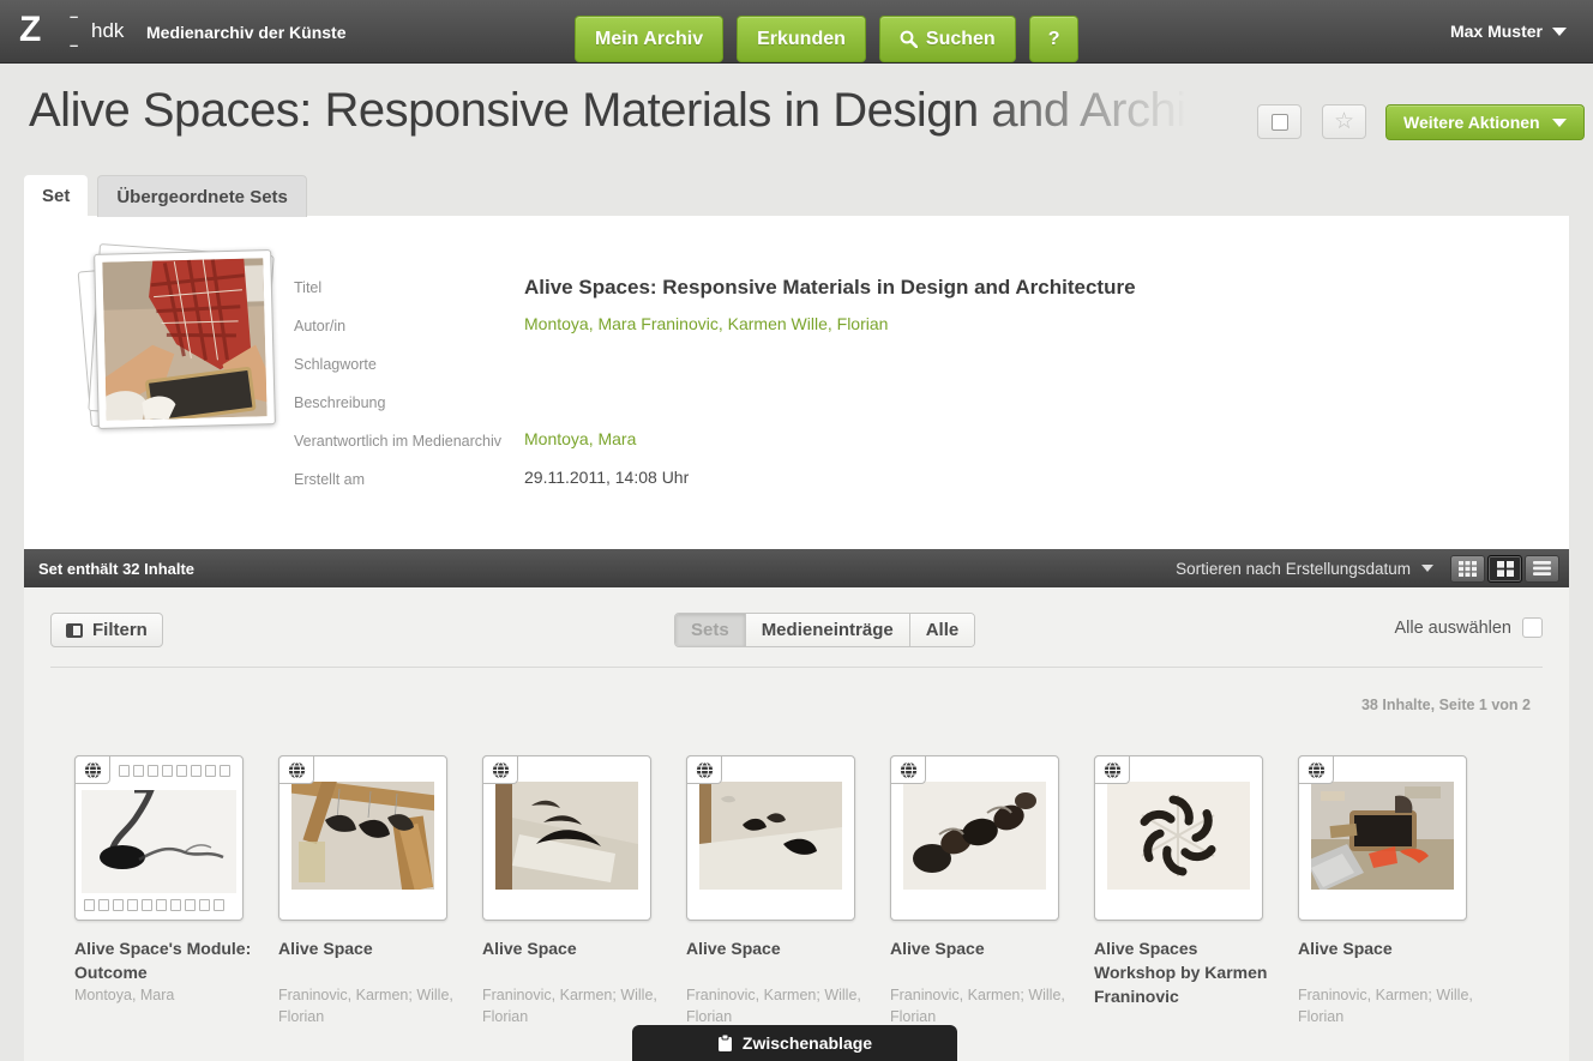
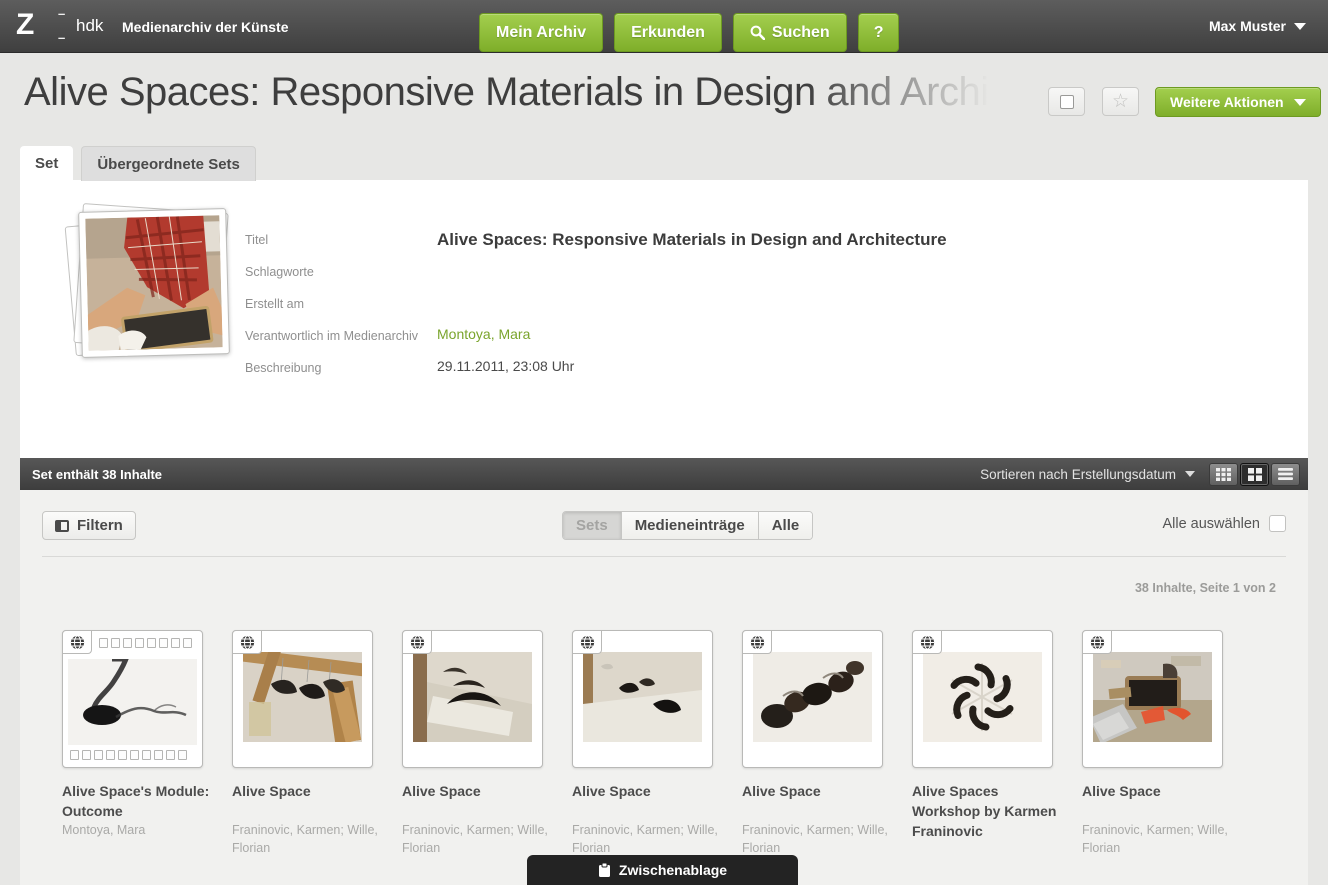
  Z
  –
  –
  hdk
  Medienarchiv der Künste
  Mein Archiv
  Erkunden
  Suchen
  ?
  Max Muster
  Alive Spaces: Responsive Materials in Design
  ☆
  Weitere Aktionen
  Titel
  Alive Spaces: Responsive Materials in Design and Architecture
- Autor/in
- Montoya, Mara Franinovic, Karmen Wille, Florian
  Schlagworte
- Beschreibung
+ Erstellt am
  Verantwortlich im Medienarchiv
  Montoya, Mara
- Erstellt am
+ Beschreibung
- 29.11.2011, 14:08 Uhr
+ 29.11.2011, 23:08 Uhr
  Set
  Übergeordnete Sets
- Set enthält 32 Inhalte
+ Set enthält 38 Inhalte
  Sortieren nach Erstellungsdatum
  Filtern
  Sets
  Medieneinträge
  Alle
  Alle auswählen
  38 Inhalte, Seite 1 von 2
  Alive Space's Module: Outcome
  Montoya, Mara
  Alive Space
  Franinovic, Karmen; Wille, Florian
  Alive Space
  Franinovic, Karmen; Wille, Florian
  Alive Space
  Franinovic, Karmen; Wille, Florian
  Alive Space
  Franinovic, Karmen; Wille, Florian
  Alive Spaces Workshop by Karmen Franinovic
  Alive Space
  Franinovic, Karmen; Wille, Florian
  Zwischenablage
